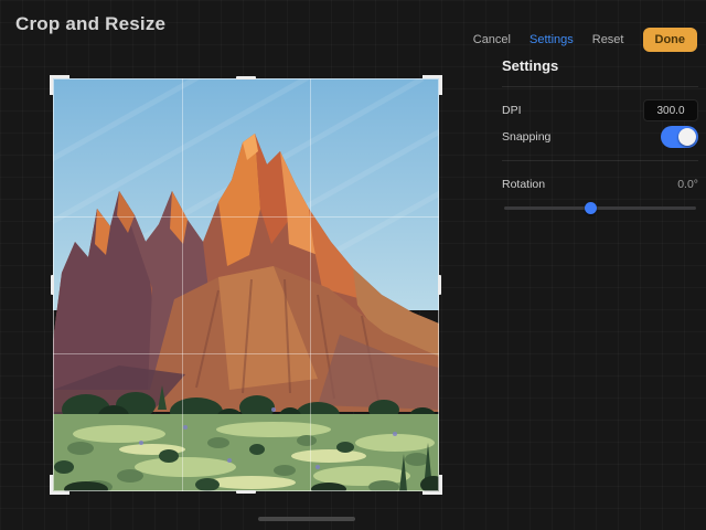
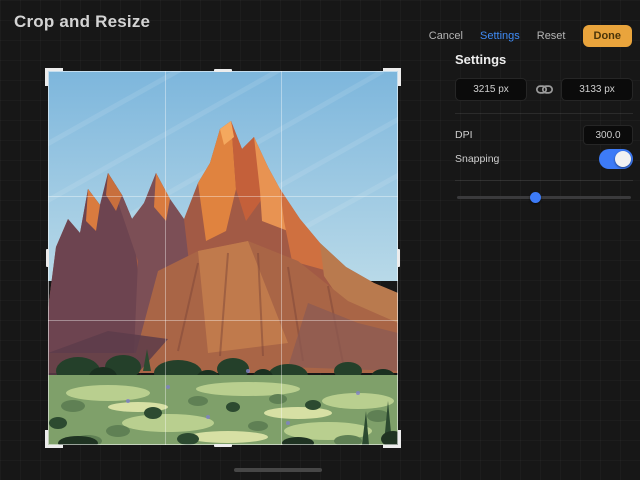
  Crop and Resize
  Cancel
  Settings
  Reset
  Done
  Settings
+ 3215 px
+ 3133 px
  DPI
  300.0
  Snapping
- Rotation
- 0.0°
